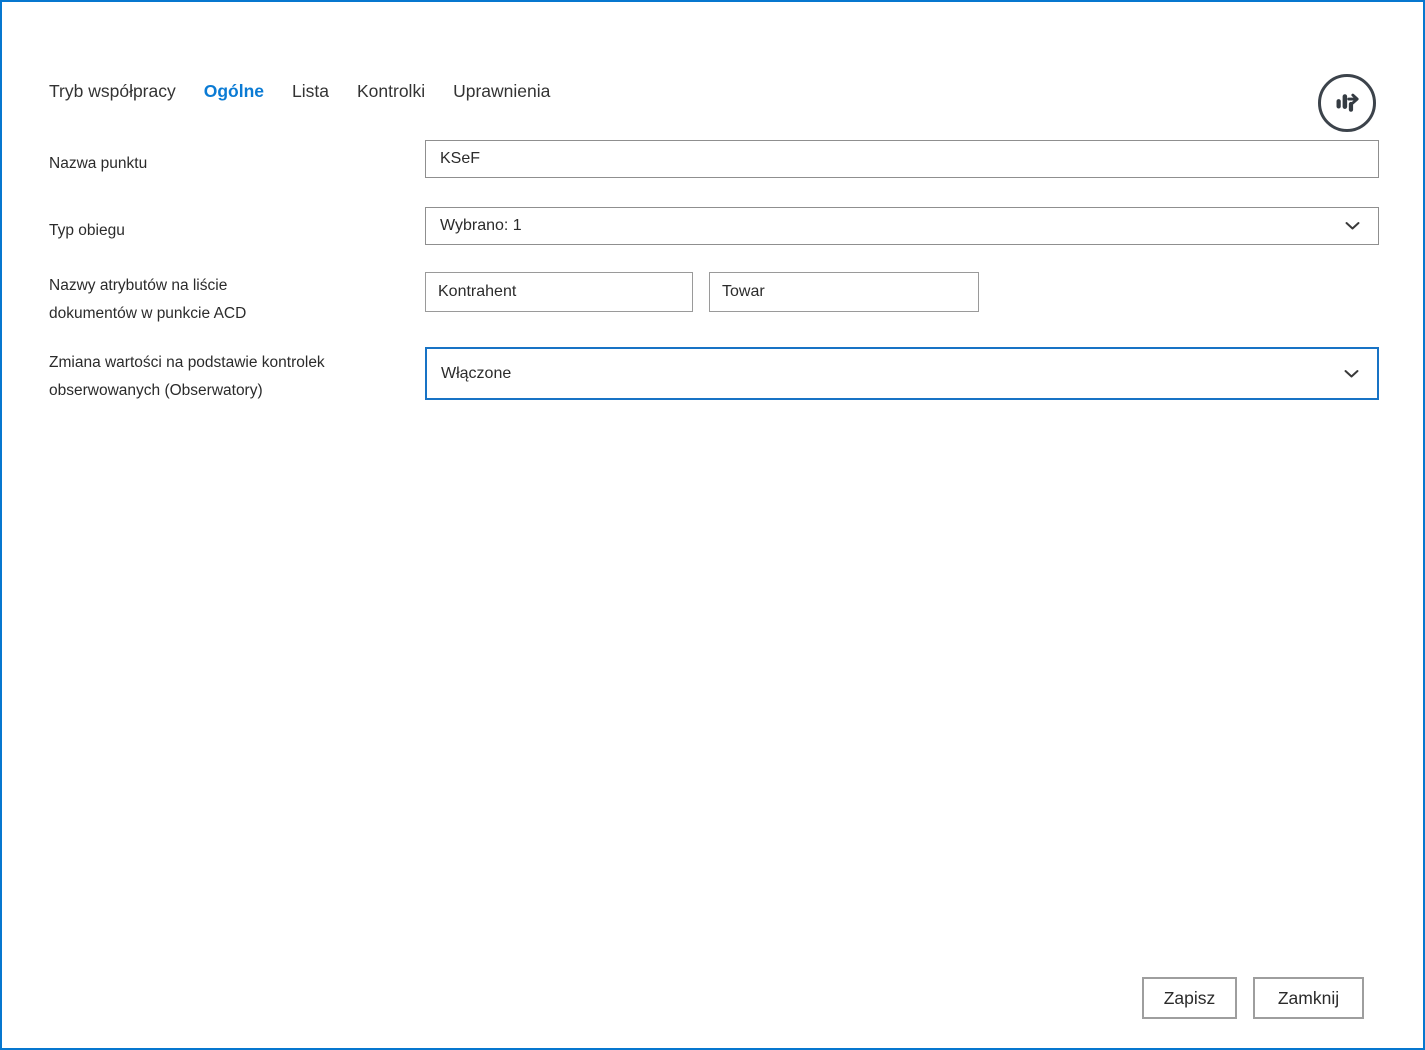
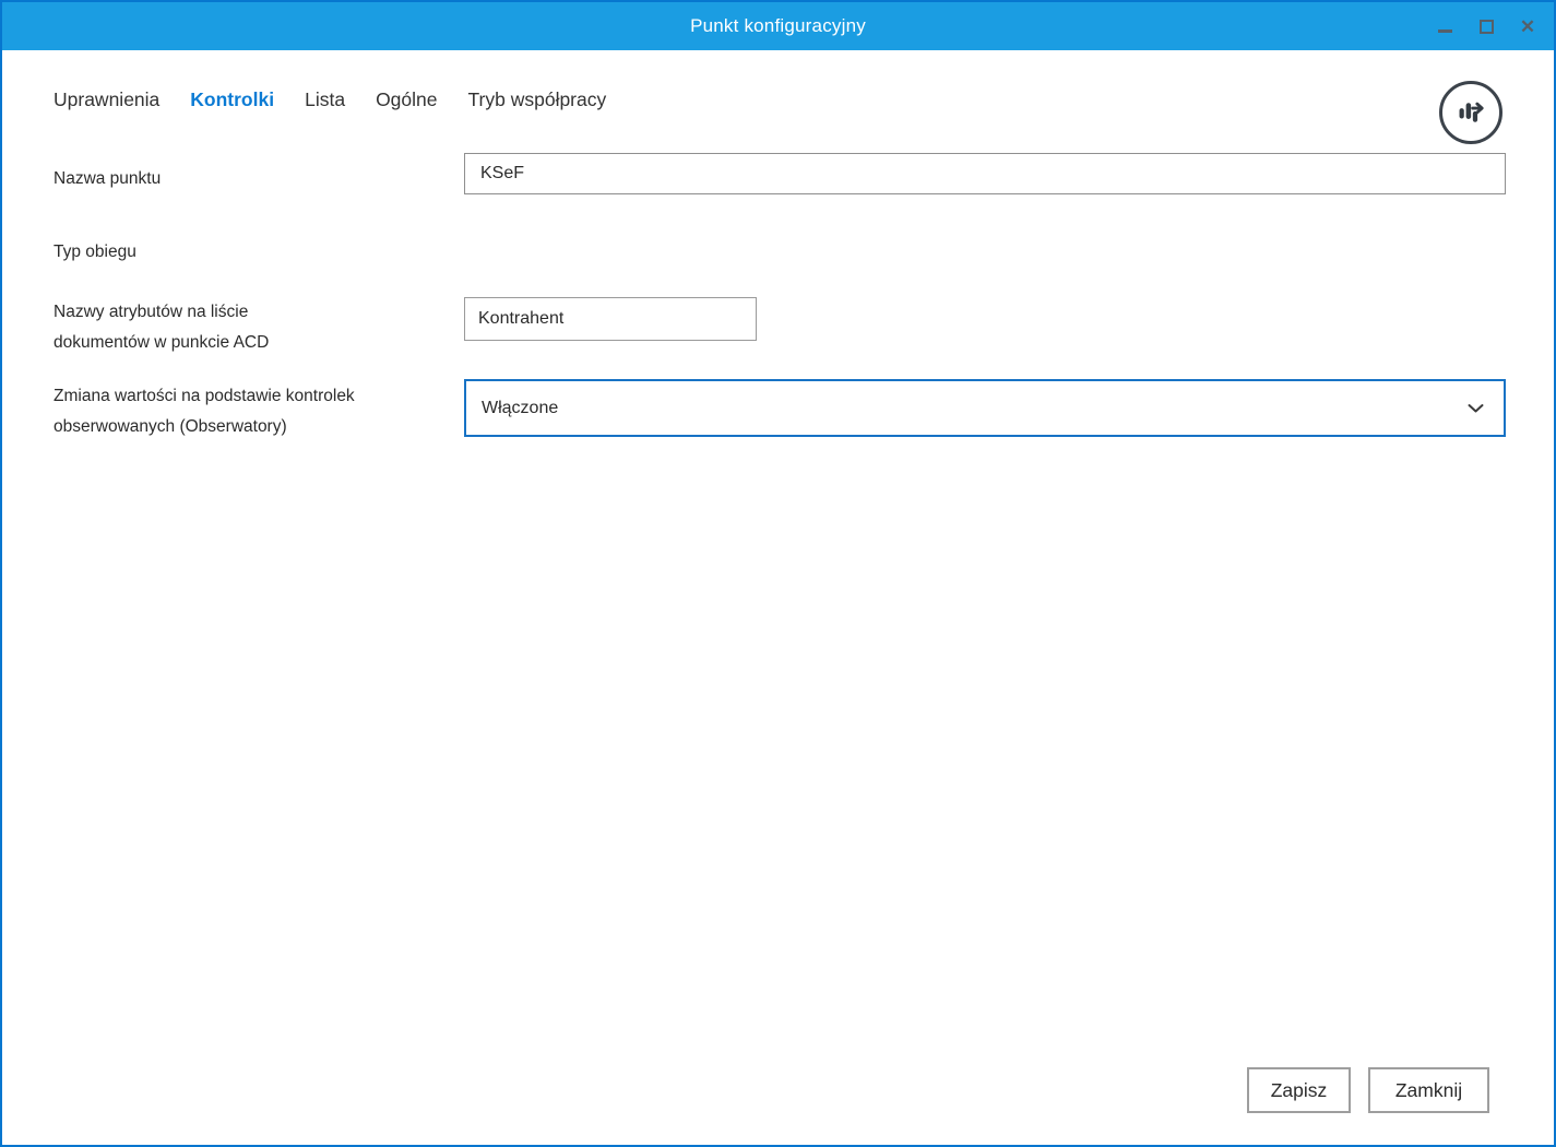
+ Punkt konfiguracyjny
+ ✕
- Tryb współpracy
+ Uprawnienia
- Ogólne
+ Kontrolki
  Lista
- Kontrolki
+ Ogólne
- Uprawnienia
+ Tryb współpracy
  Nazwa punktu
  KSeF
  Typ obiegu
- Wybrano: 1
  Nazwy atrybutów na liście dokumentów w punkcie ACD
  Kontrahent
- Towar
  Zmiana wartości na podstawie kontrolek obserwowanych (Obserwatory)
  Włączone
  Zapisz
  Zamknij
